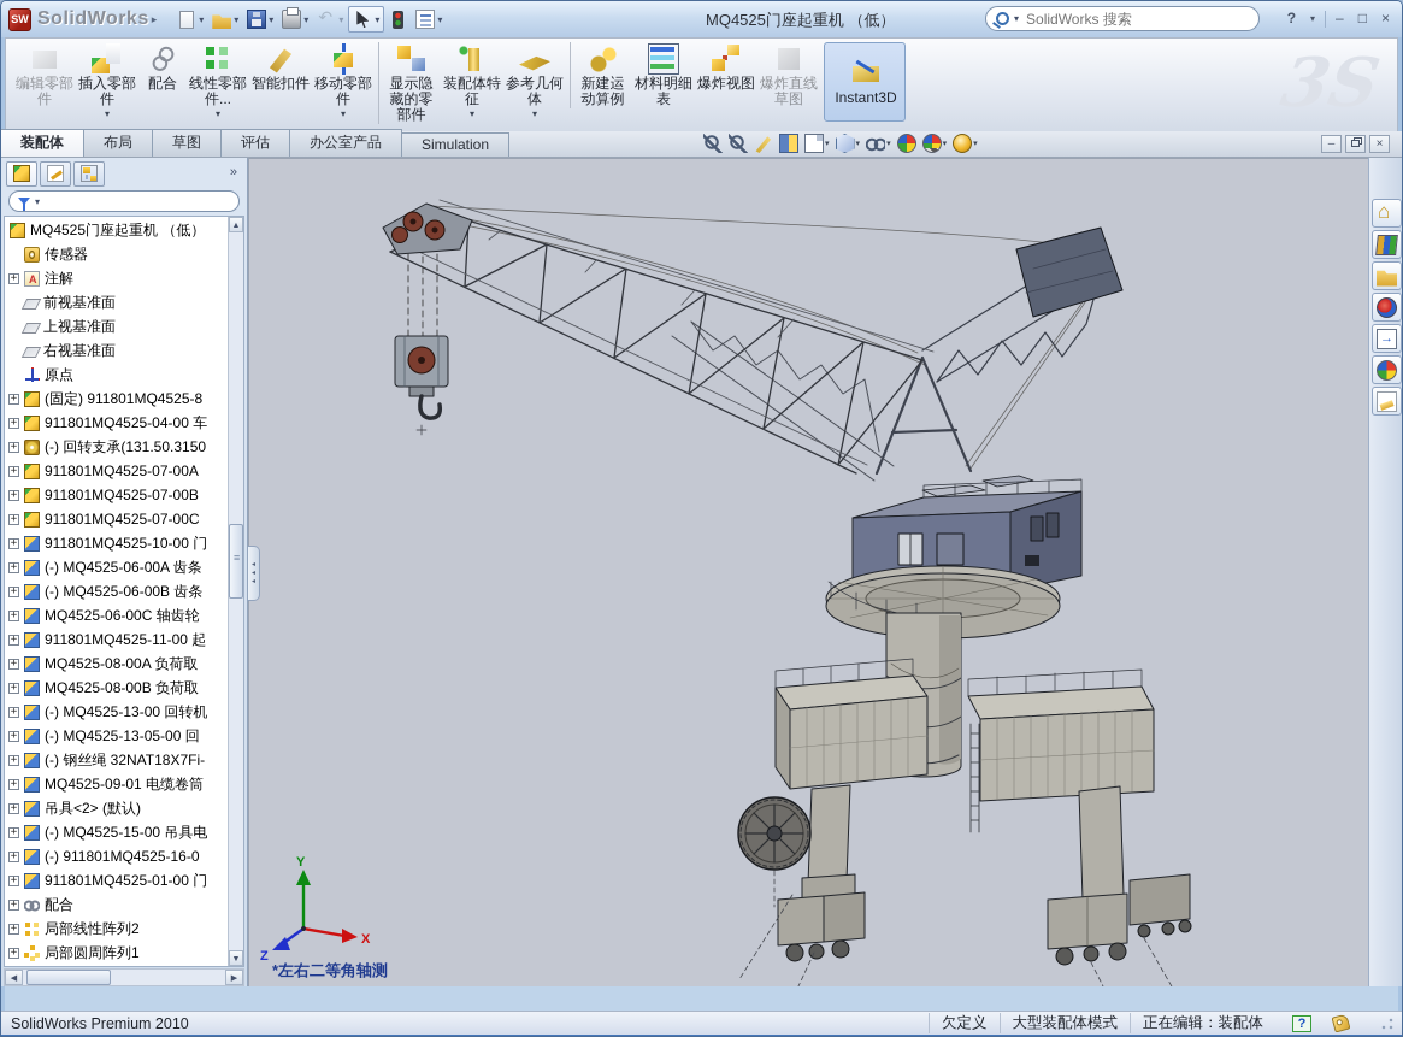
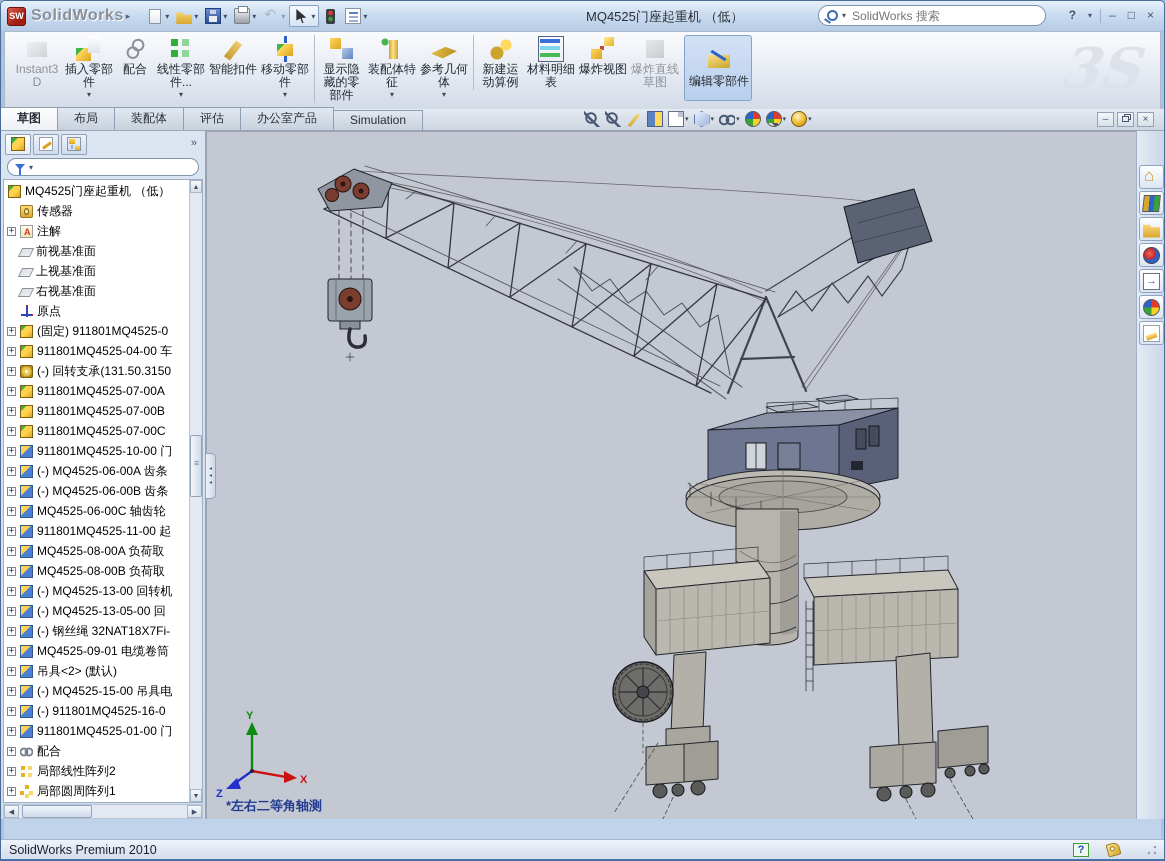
  SW
  SolidWorks
  ▸
  ▾
  ▾
  ▾
  ▾
  ▾
  ▾
  ▾
  MQ4525门座起重机 （低）
  ▾
  SolidWorks 搜索
  ?
  ▾
  –
  □
  ×
- 编辑零部件
+ Instant3D
  插入零部件
  ▾
  配合
  线性零部件...
  ▾
  智能扣件
  移动零部件
  ▾
  显示隐藏的零部件
  装配体特征
  ▾
  参考几何体
  ▾
  新建运动算例
  材料明细表
  爆炸视图
  爆炸直线草图
- Instant3D
+ 编辑零部件
- 装配体
+ 草图
  布局
- 草图
+ 装配体
  评估
  办公室产品
  Simulation
  –
  ×
  »
  ▾
  MQ4525门座起重机 （低）
  传感器
  注解
  前视基准面
  上视基准面
  右视基准面
  原点
- (固定) 911801MQ4525-8
+ (固定) 911801MQ4525-0
  911801MQ4525-04-00 车
  (-) 回转支承(131.50.3150
  911801MQ4525-07-00A
  911801MQ4525-07-00B
  911801MQ4525-07-00C
  911801MQ4525-10-00 门
  (-) MQ4525-06-00A 齿条
  (-) MQ4525-06-00B 齿条
  MQ4525-06-00C 轴齿轮
  911801MQ4525-11-00 起
  MQ4525-08-00A 负荷取
  MQ4525-08-00B 负荷取
  (-) MQ4525-13-00 回转机
  (-) MQ4525-13-05-00 回
  (-) 钢丝绳 32NAT18X7Fi-
  MQ4525-09-01 电缆卷筒
  吊具<2> (默认)
  (-) MQ4525-15-00 吊具电
  (-) 911801MQ4525-16-0
  911801MQ4525-01-00 门
  配合
  局部线性阵列2
  局部圆周阵列1
  Y
  X
  Z
  *左右二等角轴测
  SolidWorks Premium 2010
- 欠定义
- 大型装配体模式
- 正在编辑：装配体
  ?
